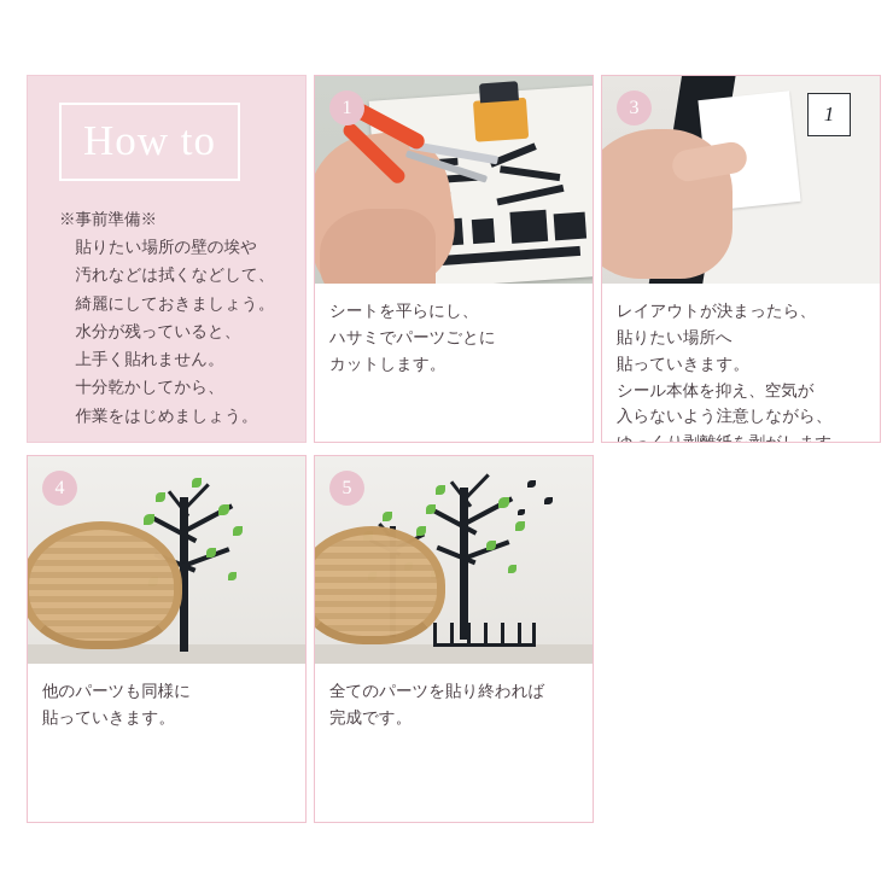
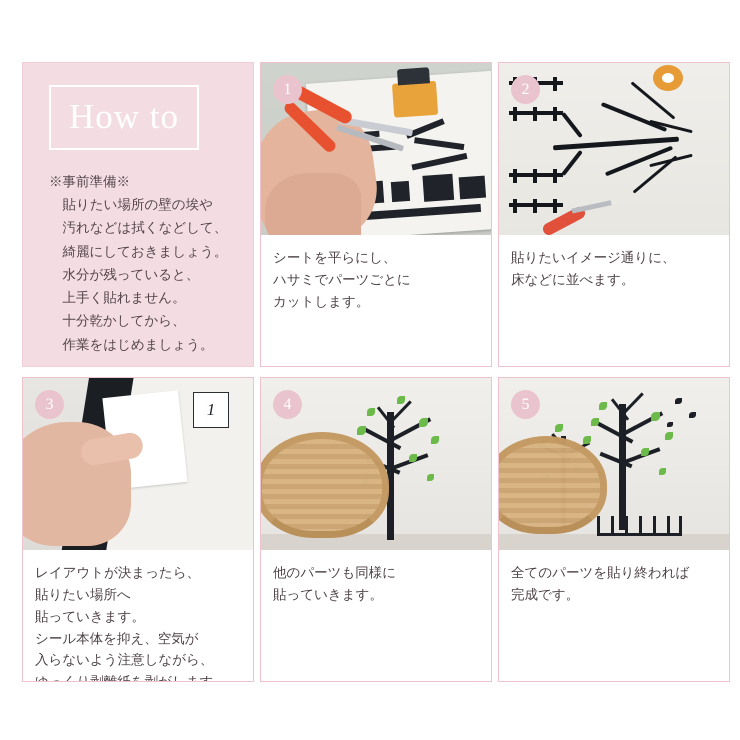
  How to
  ※事前準備※
  貼りたい場所の壁の埃や
  汚れなどは拭くなどして、
  綺麗にしておきましょう。
  水分が残っていると、
  上手く貼れません。
  十分乾かしてから、
  作業をはじめましょう。
  1
  シートを平らにし、
  ハサミでパーツごとに
  カットします。
+ 2
+ 貼りたいイメージ通りに、
+ 床などに並べます。
  1
  3
  レイアウトが決まったら、
  貼りたい場所へ
  貼っていきます。
  シール本体を抑え、空気が
  入らないよう注意しながら、
  ゆっくり剥離紙を剥がします。
  4
  他のパーツも同様に
  貼っていきます。
  5
  全てのパーツを貼り終われば
  完成です。
